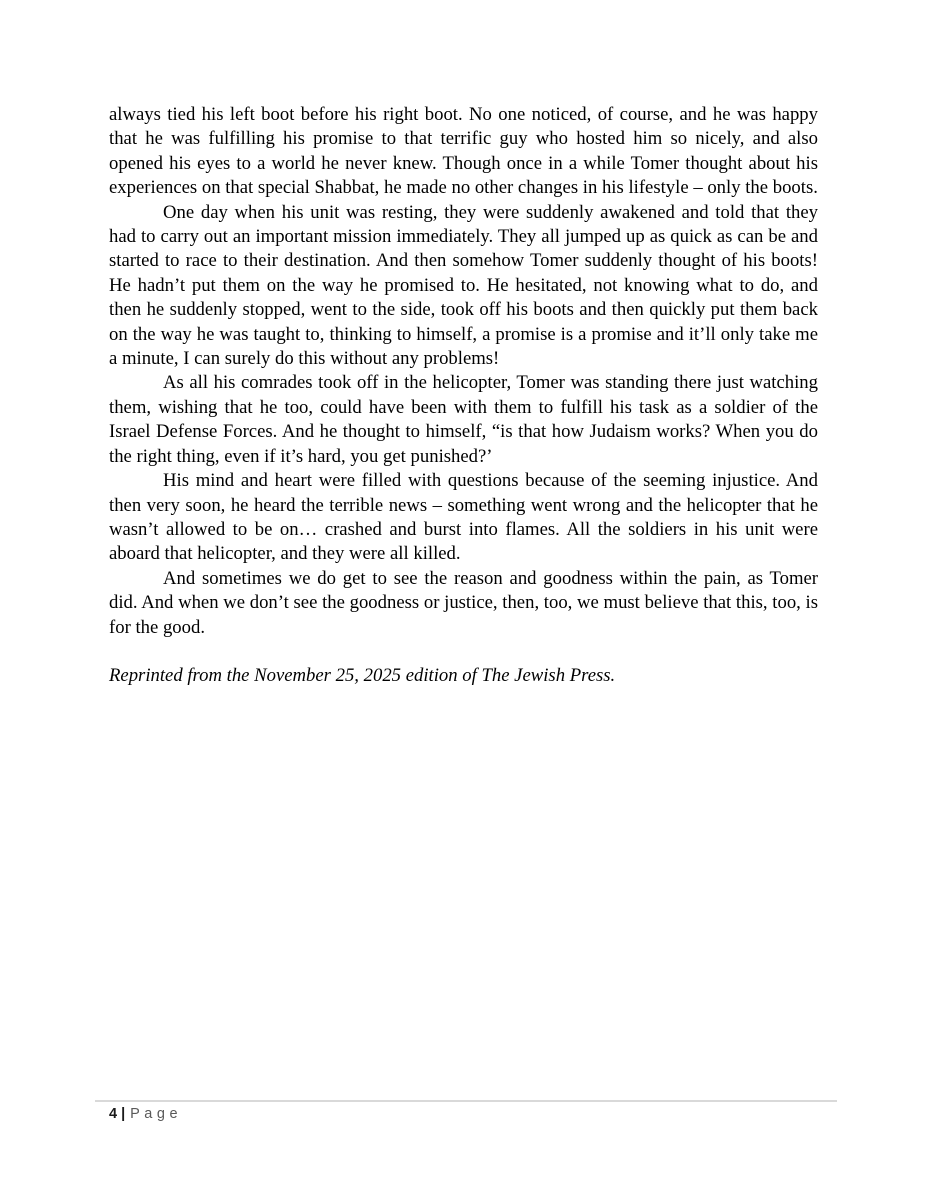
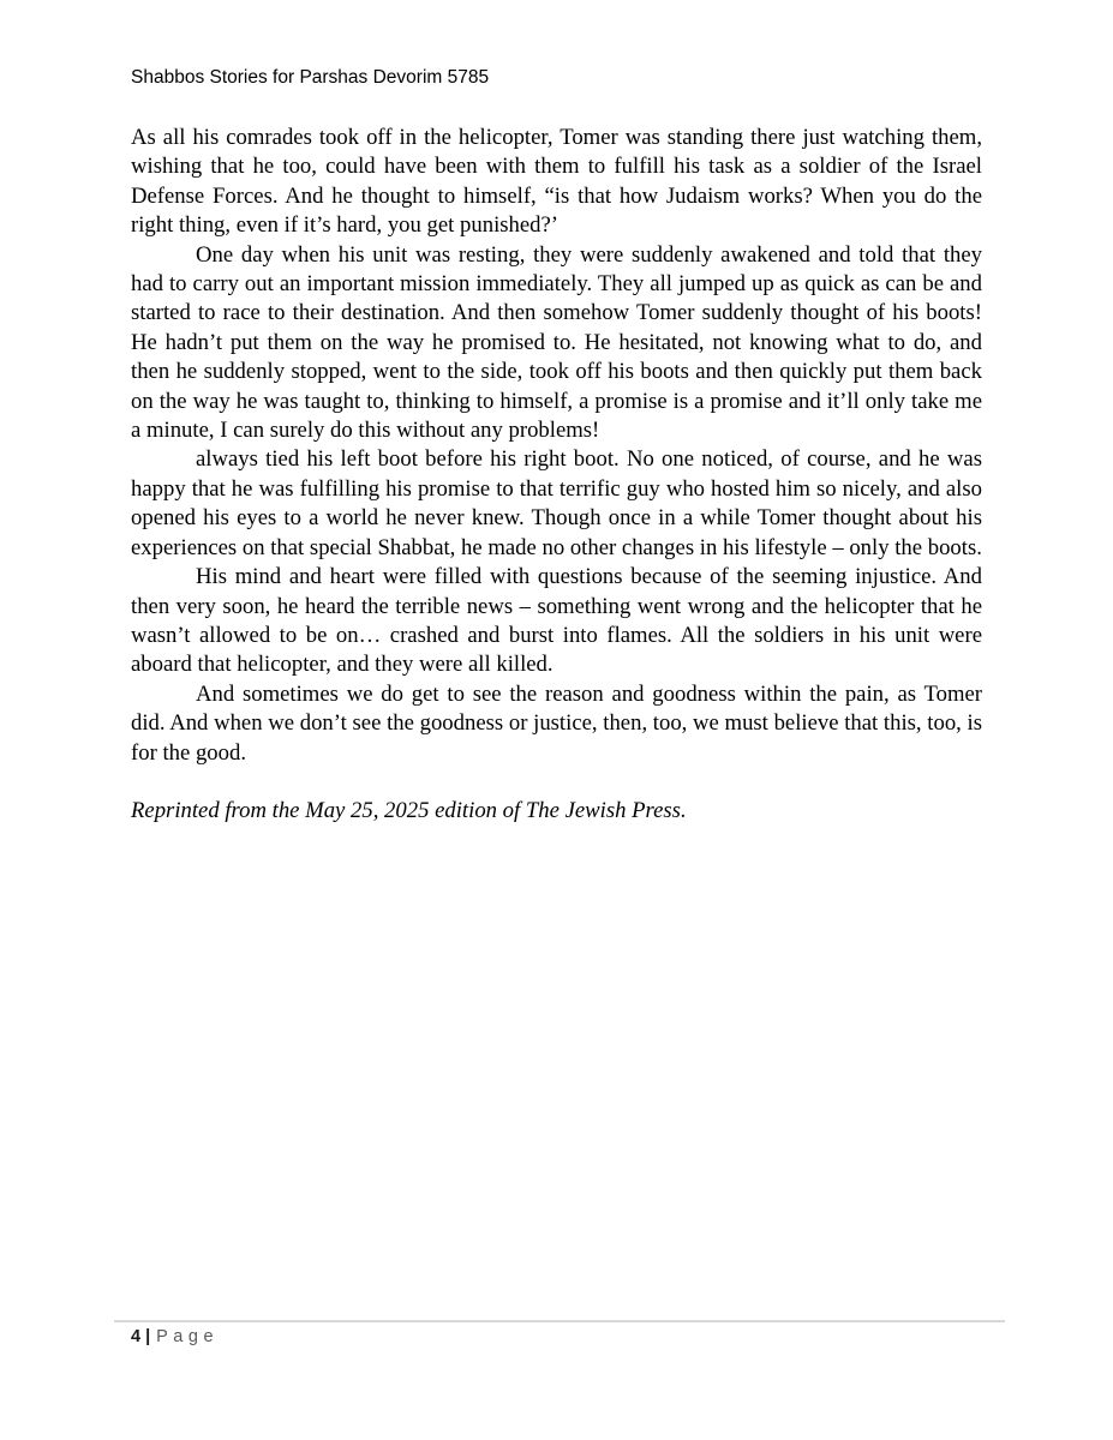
+ Shabbos Stories for Parshas Devorim 5785
- always tied his left boot before his right boot. No one noticed, of course, and he was happy that he was fulfilling his promise to that terrific guy who hosted him so nicely, and also opened his eyes to a world he never knew. Though once in a while Tomer thought about his experiences on that special Shabbat, he made no other changes in his lifestyle – only the boots.
+ As all his comrades took off in the helicopter, Tomer was standing there just watching them, wishing that he too, could have been with them to fulfill his task as a soldier of the Israel Defense Forces. And he thought to himself, “is that how Judaism works? When you do the right thing, even if it’s hard, you get punished?’
  One day when his unit was resting, they were suddenly awakened and told that they had to carry out an important mission immediately. They all jumped up as quick as can be and started to race to their destination. And then somehow Tomer suddenly thought of his boots! He hadn’t put them on the way he promised to. He hesitated, not knowing what to do, and then he suddenly stopped, went to the side, took off his boots and then quickly put them back on the way he was taught to, thinking to himself, a promise is a promise and it’ll only take me a minute, I can surely do this without any problems!
- As all his comrades took off in the helicopter, Tomer was standing there just watching them, wishing that he too, could have been with them to fulfill his task as a soldier of the Israel Defense Forces. And he thought to himself, “is that how Judaism works? When you do the right thing, even if it’s hard, you get punished?’
+ always tied his left boot before his right boot. No one noticed, of course, and he was happy that he was fulfilling his promise to that terrific guy who hosted him so nicely, and also opened his eyes to a world he never knew. Though once in a while Tomer thought about his experiences on that special Shabbat, he made no other changes in his lifestyle – only the boots.
  His mind and heart were filled with questions because of the seeming injustice. And then very soon, he heard the terrible news – something went wrong and the helicopter that he wasn’t allowed to be on… crashed and burst into flames. All the soldiers in his unit were aboard that helicopter, and they were all killed.
  And sometimes we do get to see the reason and goodness within the pain, as Tomer did. And when we don’t see the goodness or justice, then, too, we must believe that this, too, is for the good.
- Reprinted from the November 25, 2025 edition of The Jewish Press.
+ Reprinted from the May 25, 2025 edition of The Jewish Press.
  4 | Page
